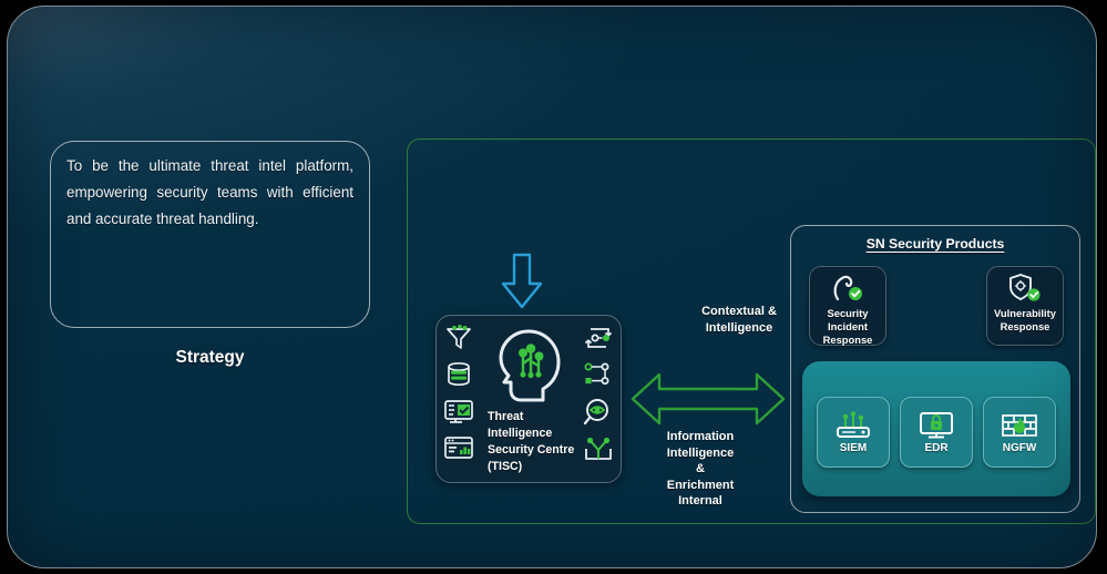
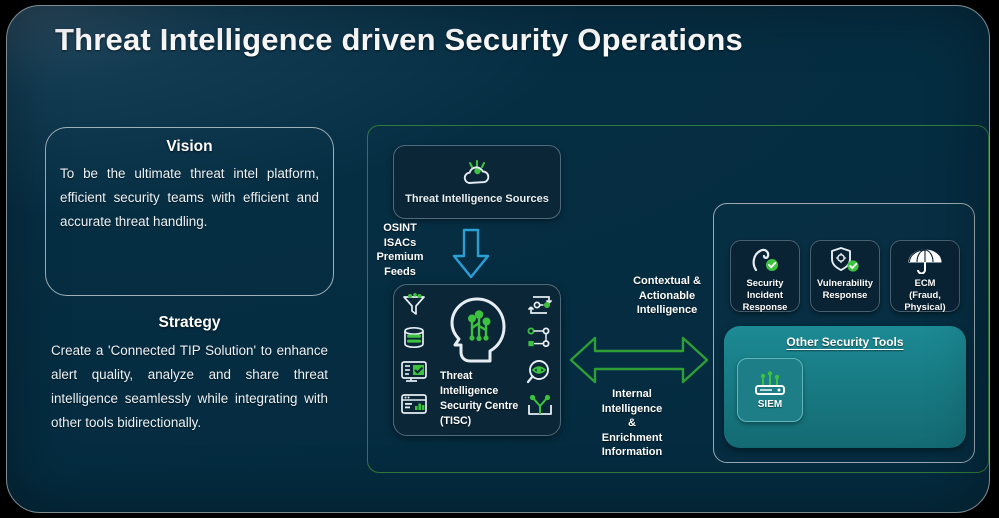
+ Threat Intelligence driven Security Operations
+ Vision
- To be the ultimate threat intel platform, empowering security teams with efficient and accurate threat handling.
+ To be the ultimate threat intel platform, efficient security teams with efficient and accurate threat handling.
  Strategy
+ Create a 'Connected TIP Solution' to enhance alert quality, analyze and share threat intelligence seamlessly while integrating with other tools bidirectionally.
+ Threat Intelligence Sources
+ OSINT
+ ISACs
+ Premium
+ Feeds
  Threat
  Intelligence
  Security Centre
  (TISC)
  Contextual &
+ Actionable
  Intelligence
- Information
+ Internal
  Intelligence
  &
  Enrichment
- Internal
+ Information
- SN Security Products
  Security
  Incident
  Response
  Vulnerability
  Response
+ ECM
+ (Fraud,
+ Physical)
+ Other Security Tools
  SIEM
- EDR
- NGFW
